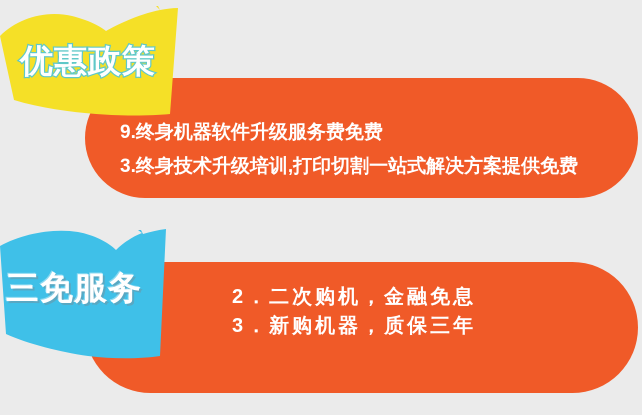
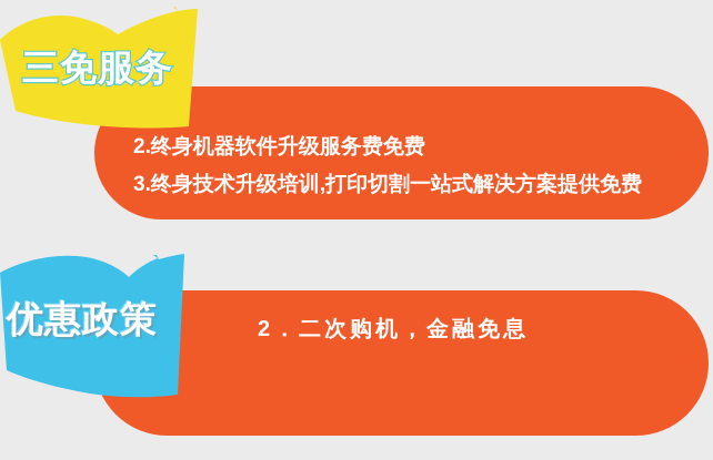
- 优惠政策
+ 三免服务
- 9.终身机器软件升级服务费免费
+ 2.终身机器软件升级服务费免费
  3.终身技术升级培训,打印切割一站式解决方案提供免费
- 三免服务
+ 优惠政策
  2．二次购机，金融免息
- 3．新购机器，质保三年
